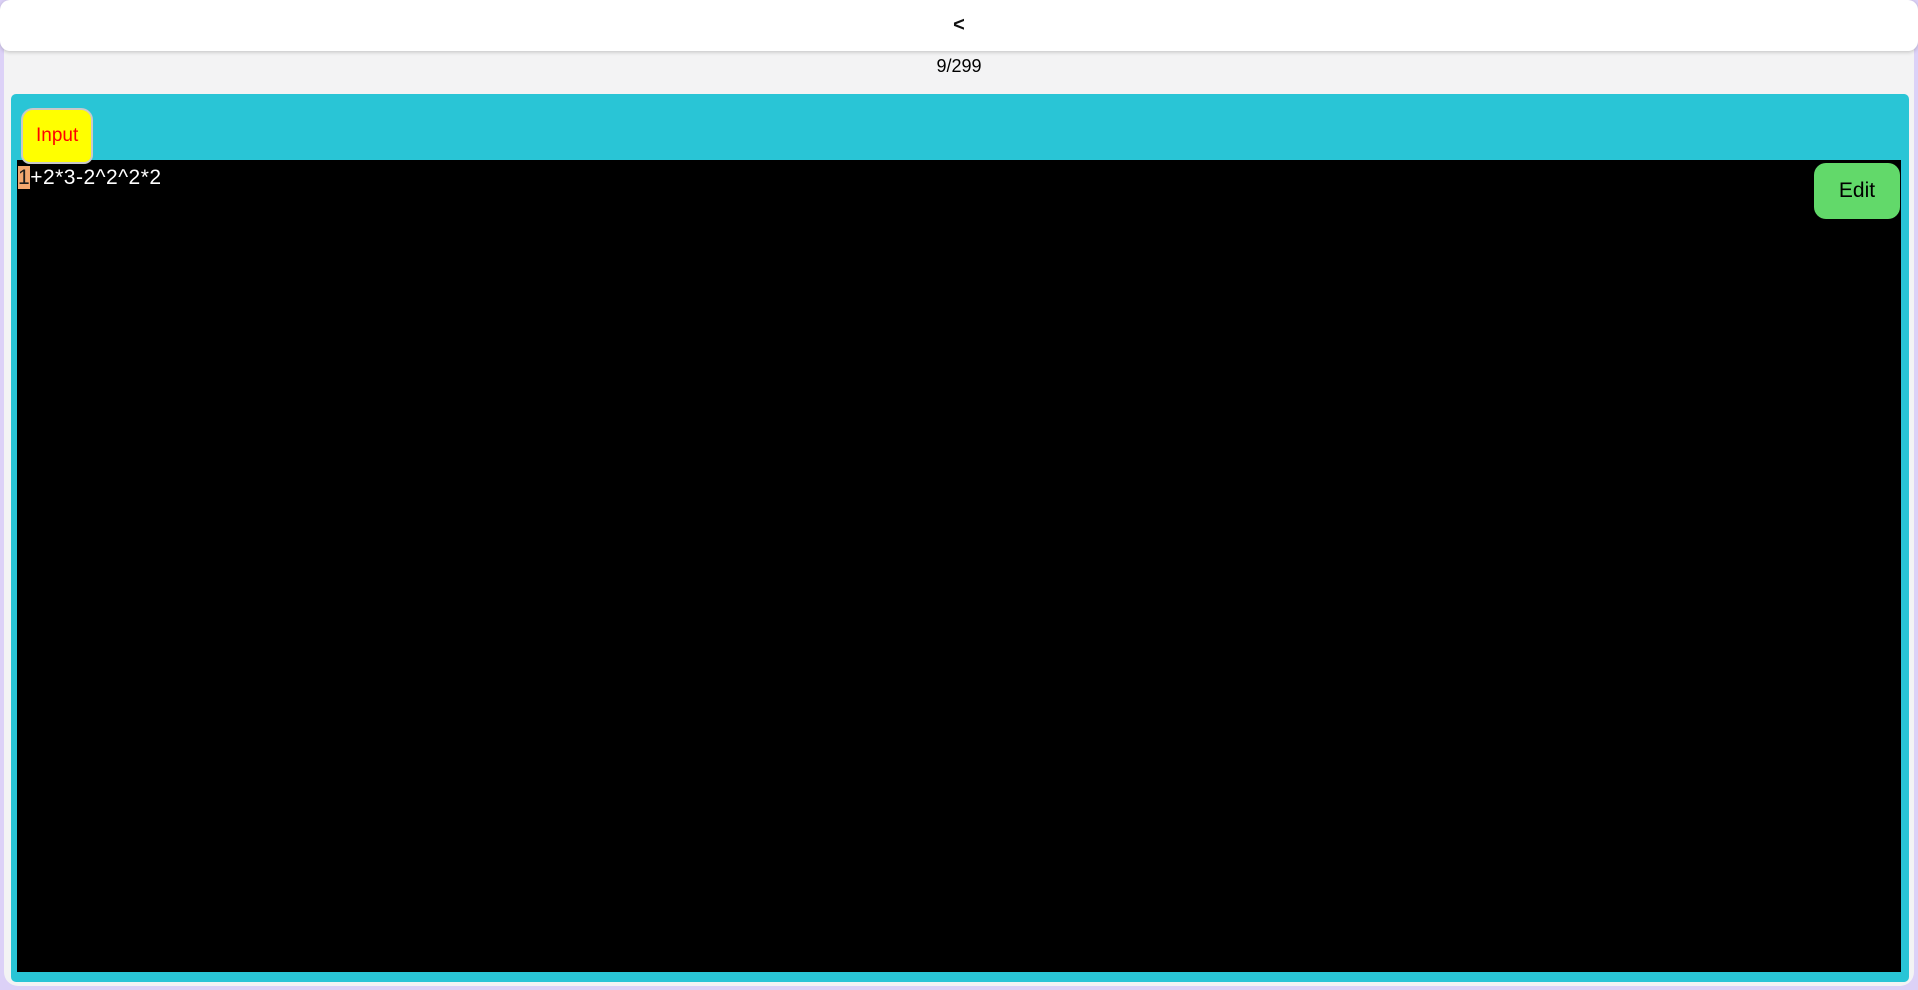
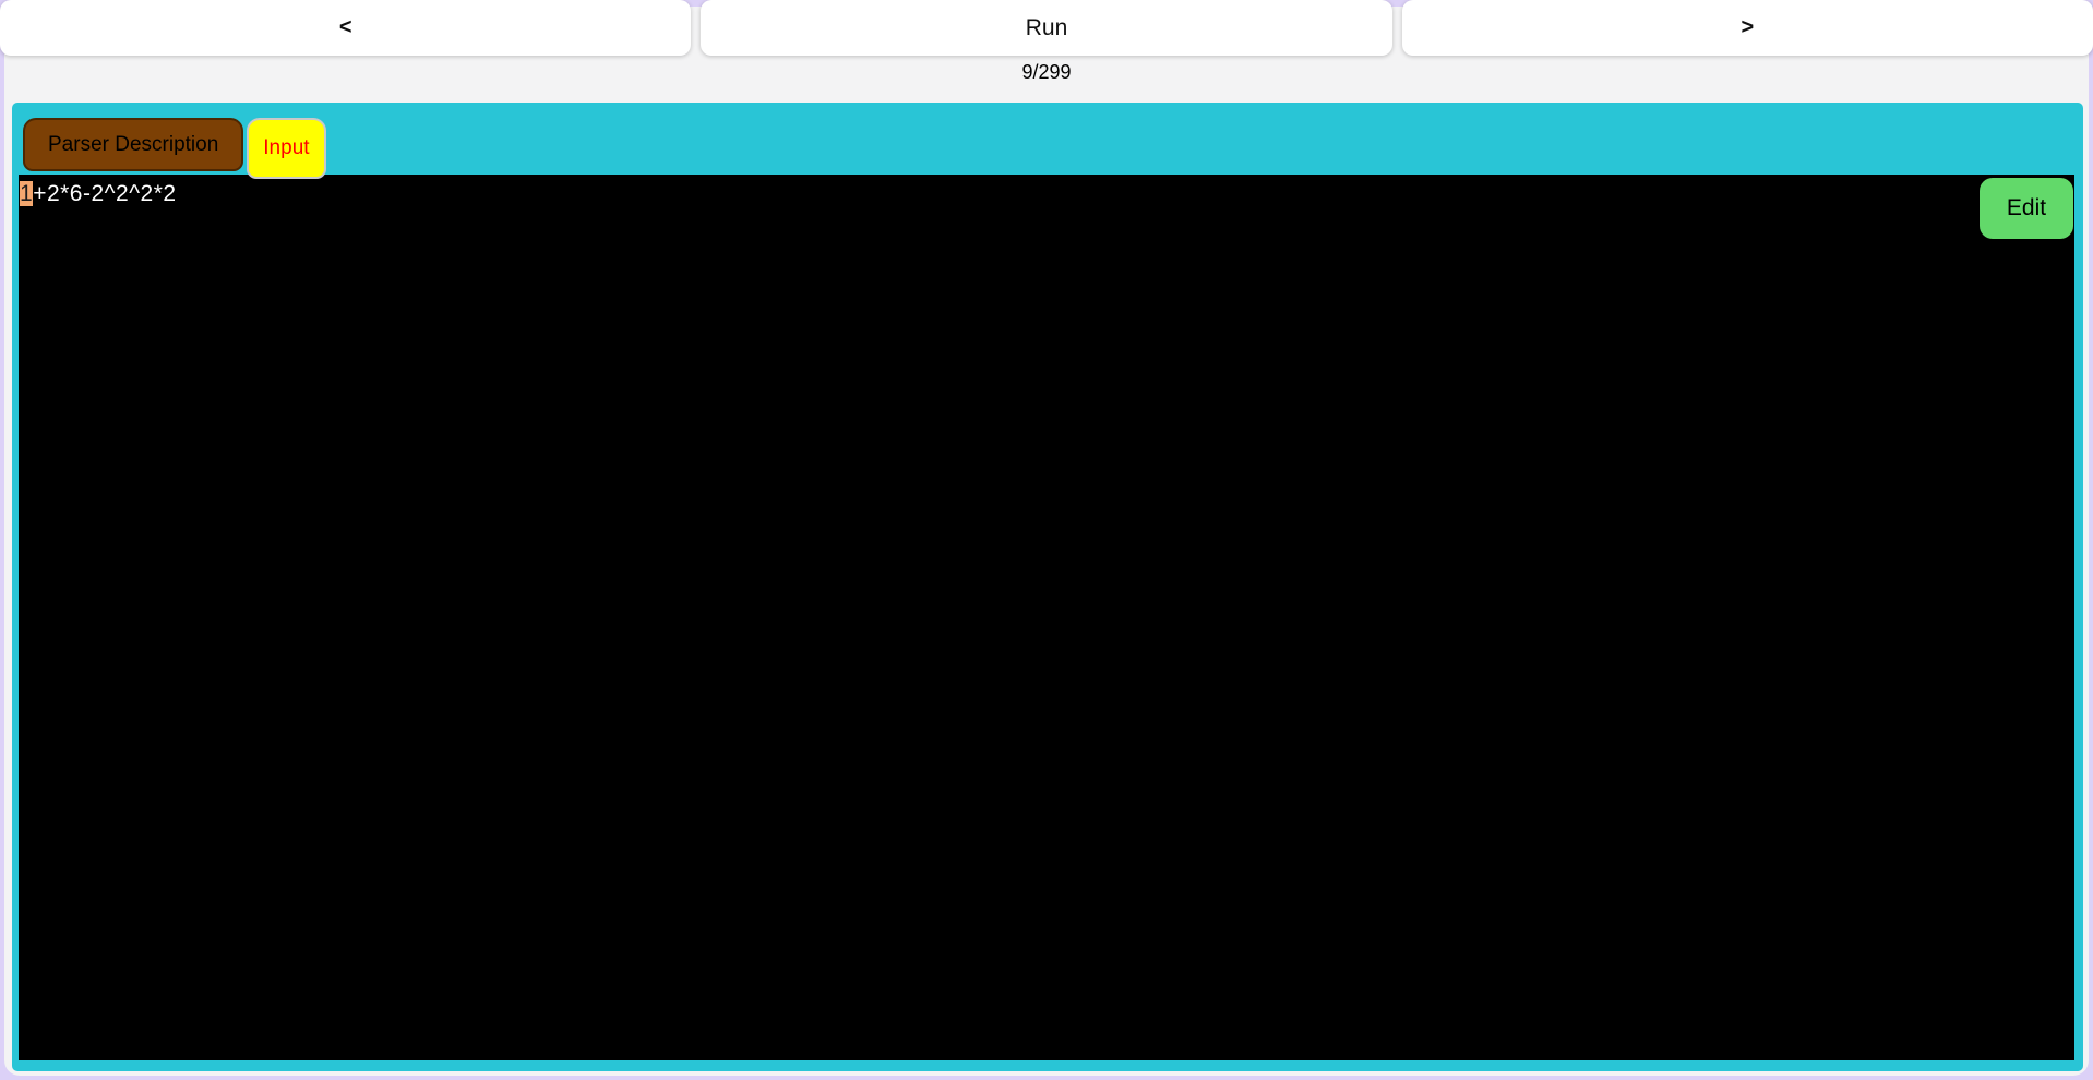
  <
+ Run
+ >
  9/299
+ Parser Description
  Input
- 1+2*3-2^2^2*2
+ 1+2*6-2^2^2*2
  Edit
